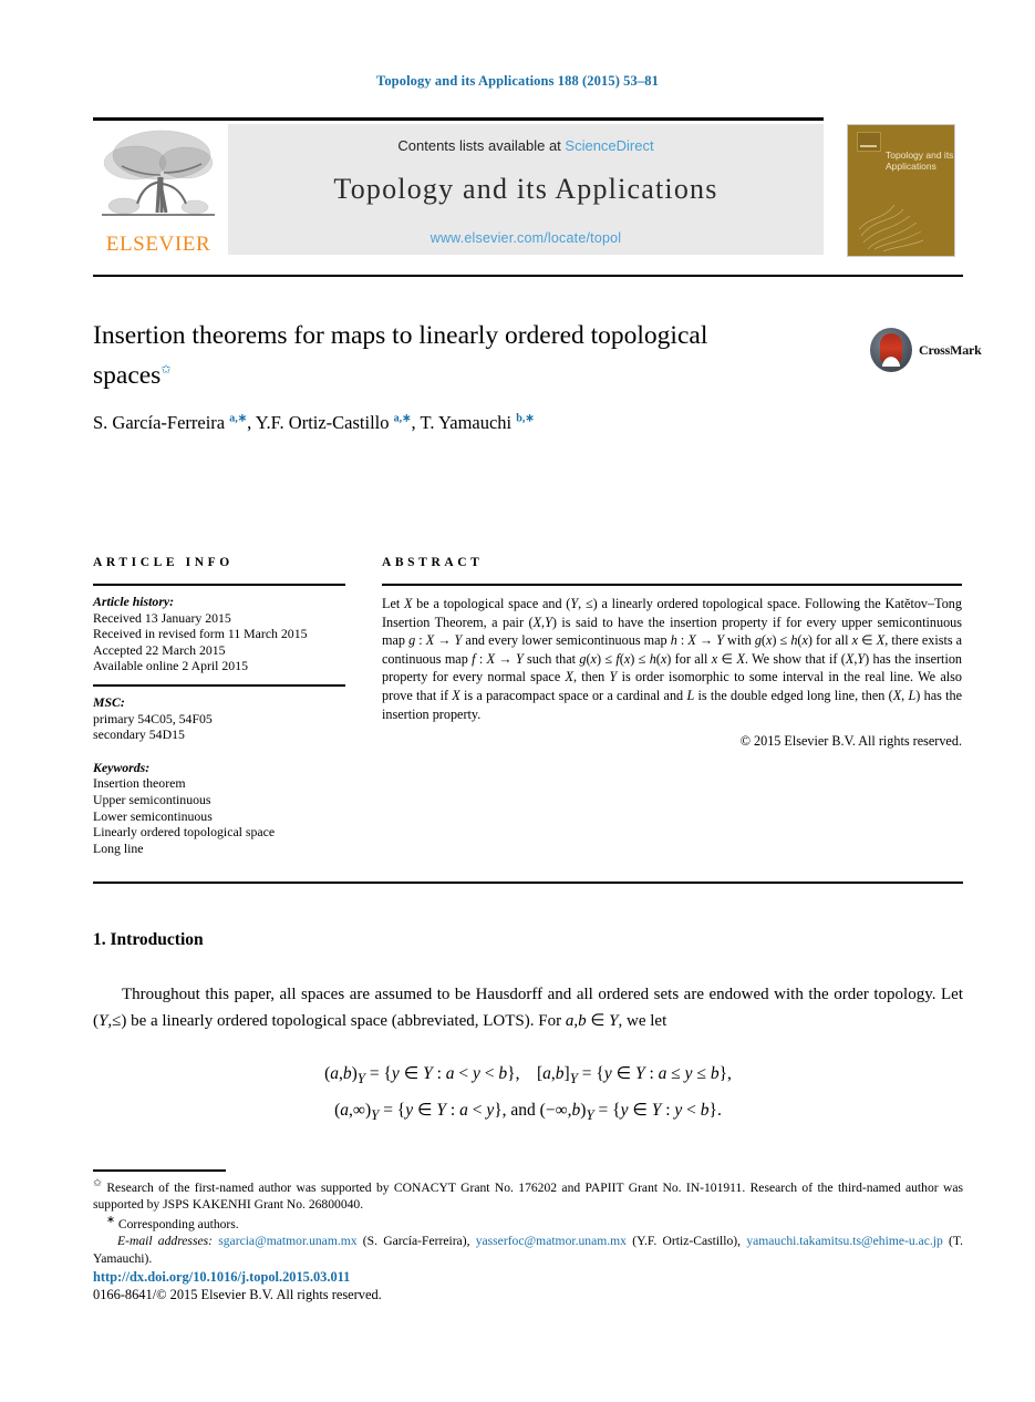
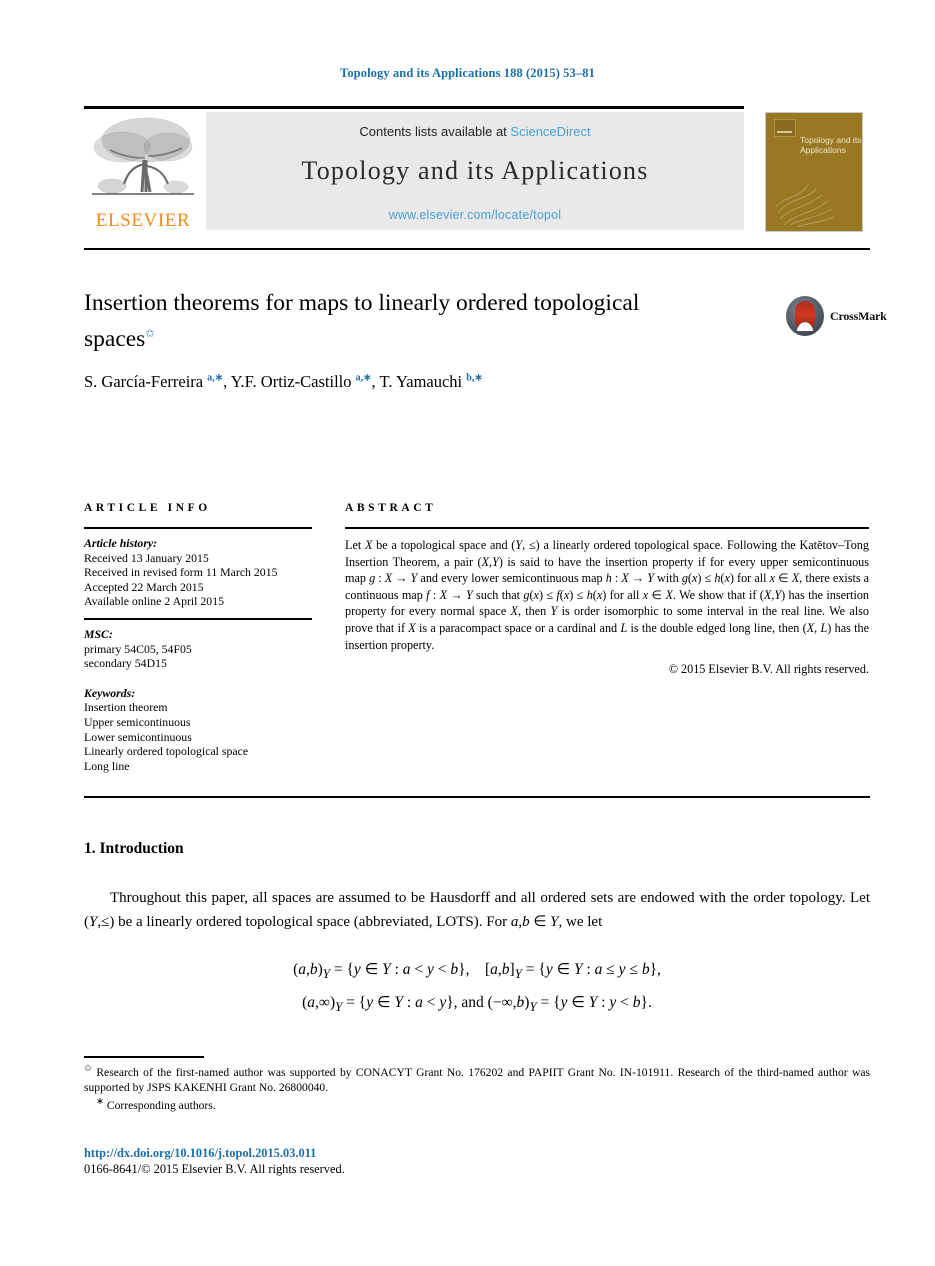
  Topology and its Applications 188 (2015) 53–81
  ELSEVIER
  Contents lists available at ScienceDirect
  Topology and its Applications
  www.elsevier.com/locate/topol
  Topology and its Applications
  Insertion theorems for maps to linearly ordered topological spaces✩
  CrossMark
  S. García-Ferreira a,∗, Y.F. Ortiz-Castillo a,∗, T. Yamauchi b,∗
  ARTICLE INFO
  ABSTRACT
  Article history:
  Received 13 January 2015
  Received in revised form 11 March 2015
  Accepted 22 March 2015
  Available online 2 April 2015
  MSC:
  primary 54C05, 54F05
  secondary 54D15
  Keywords:
  Insertion theorem
  Upper semicontinuous
  Lower semicontinuous
  Linearly ordered topological space
  Long line
  Let X be a topological space and (Y, ≤) a linearly ordered topological space. Following the Katětov–Tong Insertion Theorem, a pair (X,Y) is said to have the insertion property if for every upper semicontinuous map g : X → Y and every lower semicontinuous map h : X → Y with g(x) ≤ h(x) for all x ∈ X, there exists a continuous map f : X → Y such that g(x) ≤ f(x) ≤ h(x) for all x ∈ X. We show that if (X,Y) has the insertion property for every normal space X, then Y is order isomorphic to some interval in the real line. We also prove that if X is a paracompact space or a cardinal and L is the double edged long line, then (X, L) has the insertion property.
  © 2015 Elsevier B.V. All rights reserved.
  1. Introduction
  Throughout this paper, all spaces are assumed to be Hausdorff and all ordered sets are endowed with the order topology. Let (Y,≤) be a linearly ordered topological space (abbreviated, LOTS). For a,b ∈ Y, we let
  (a,b)Y = {y ∈ Y : a < y < b}, [a,b]Y = {y ∈ Y : a ≤ y ≤ b},
  (a,∞)Y = {y ∈ Y : a < y}, and (−∞,b)Y = {y ∈ Y : y < b}.
  ✩ Research of the first-named author was supported by CONACYT Grant No. 176202 and PAPIIT Grant No. IN-101911. Research of the third-named author was supported by JSPS KAKENHI Grant No. 26800040.
  ∗ Corresponding authors.
- E-mail addresses: sgarcia@matmor.unam.mx (S. García-Ferreira), yasserfoc@matmor.unam.mx (Y.F. Ortiz-Castillo), yamauchi.takamitsu.ts@ehime-u.ac.jp (T. Yamauchi).
  http://dx.doi.org/10.1016/j.topol.2015.03.011
  0166-8641/© 2015 Elsevier B.V. All rights reserved.
